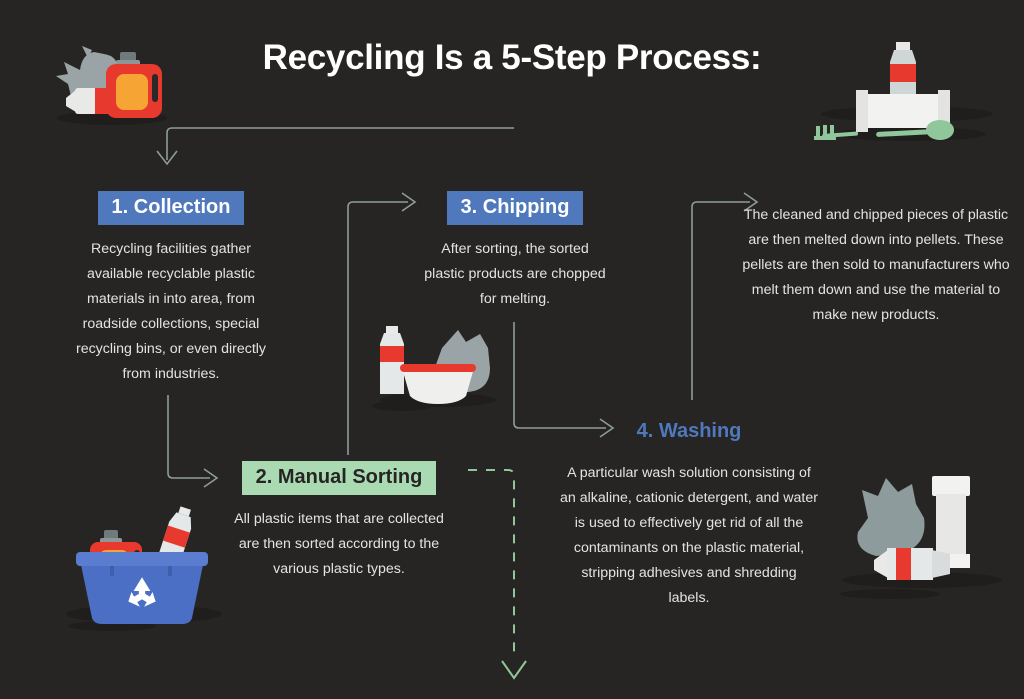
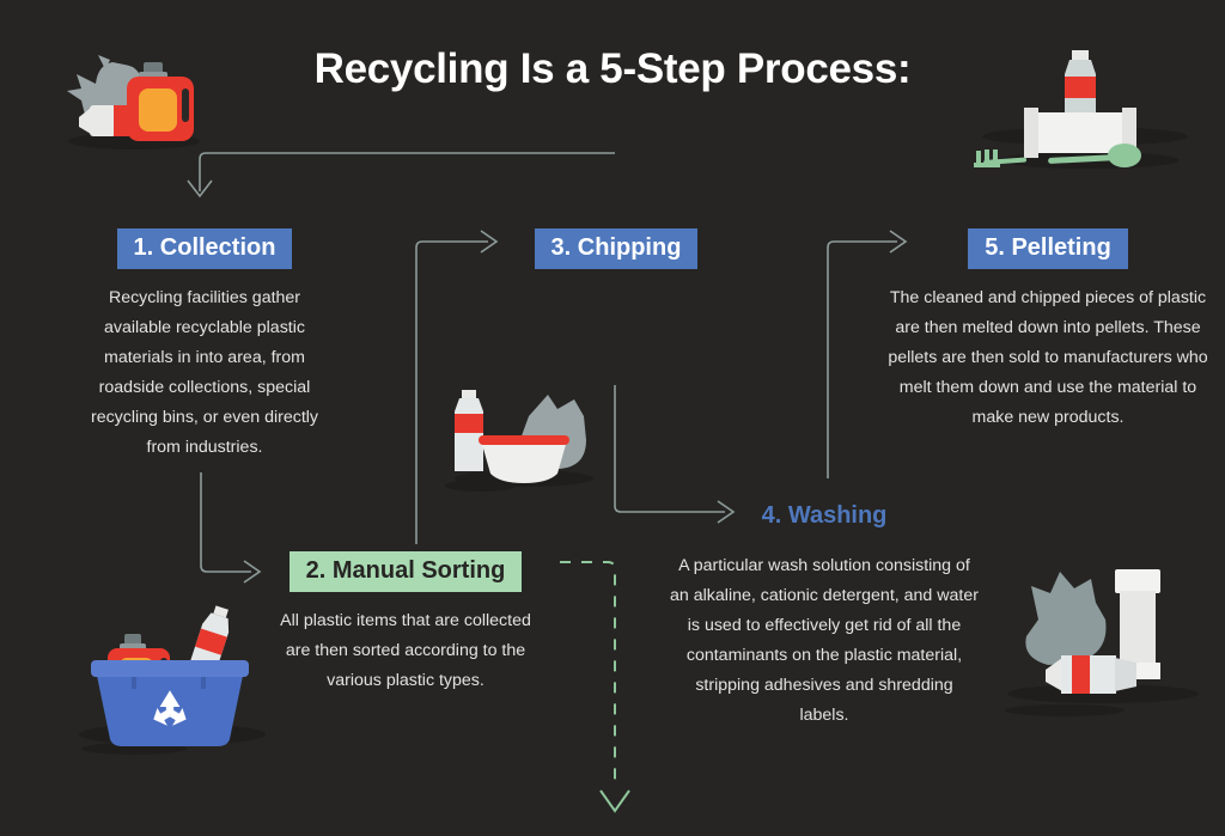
  Recycling Is a 5-Step Process:
  1. Collection
  Recycling facilities gather available recyclable plastic materials in into area, from roadside collections, special recycling bins, or even directly from industries.
  2. Manual Sorting
  All plastic items that are collected are then sorted according to the various plastic types.
  3. Chipping
- After sorting, the sorted plastic products are chopped for melting.
  4. Washing
  A particular wash solution consisting of an alkaline, cationic detergent, and water is used to effectively get rid of all the contaminants on the plastic material, stripping adhesives and shredding labels.
+ 5. Pelleting
  The cleaned and chipped pieces of plastic are then melted down into pellets. These pellets are then sold to manufacturers who melt them down and use the material to make new products.
